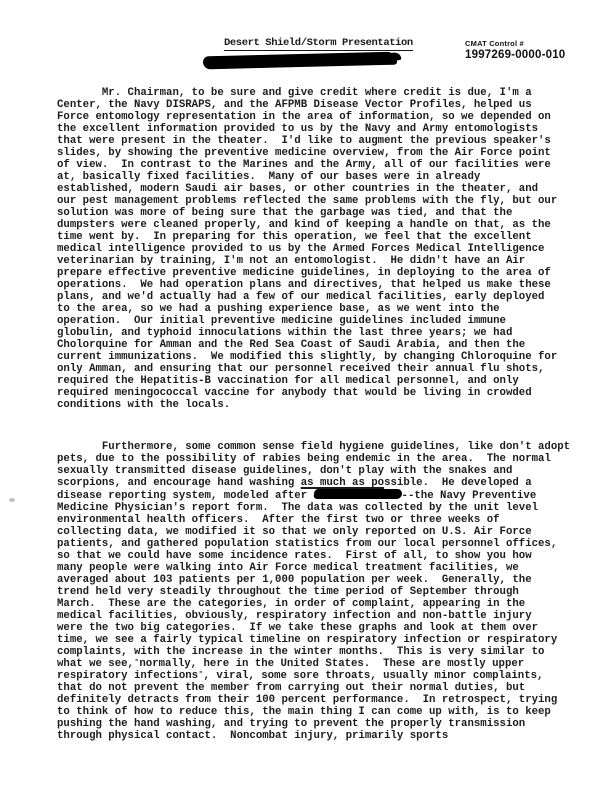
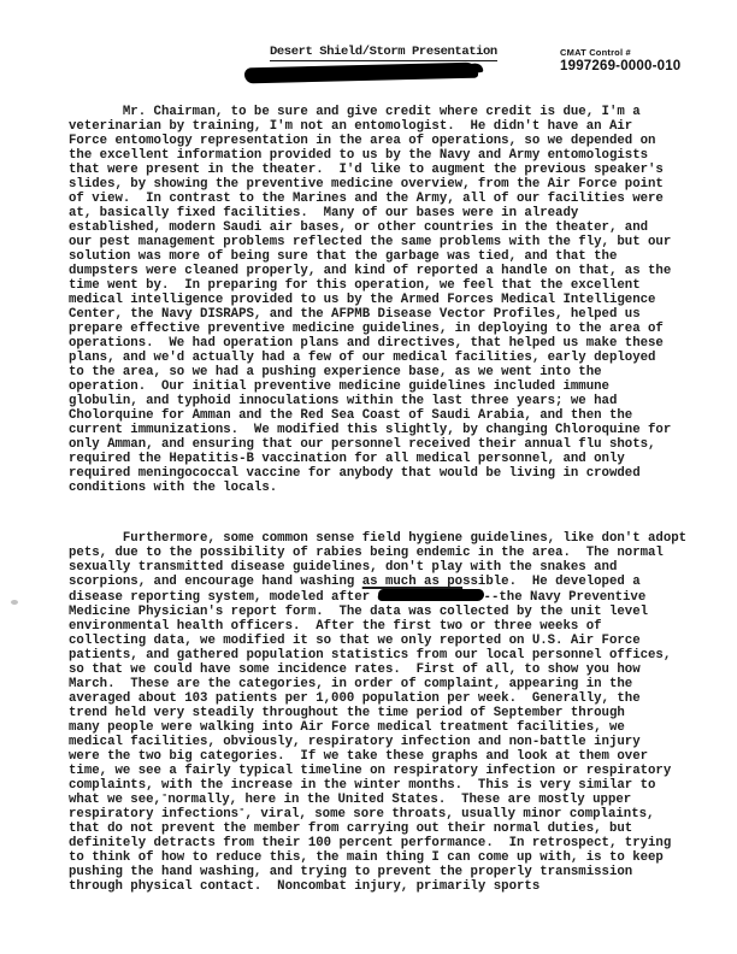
  Desert Shield/Storm Presentation
  CMAT Control #
  1997269-0000-010
  Mr. Chairman, to be sure and give credit where credit is due, I'm a
- Center, the Navy DISRAPS, and the AFPMB Disease Vector Profiles, helped us
+ veterinarian by training, I'm not an entomologist. He didn't have an Air
- Force entomology representation in the area of information, so we depended on
+ Force entomology representation in the area of operations, so we depended on
  the excellent information provided to us by the Navy and Army entomologists
  that were present in the theater. I'd like to augment the previous speaker's
  slides, by showing the preventive medicine overview, from the Air Force point
  of view. In contrast to the Marines and the Army, all of our facilities were
  at, basically fixed facilities. Many of our bases were in already
  established, modern Saudi air bases, or other countries in the theater, and
  our pest management problems reflected the same problems with the fly, but our
  solution was more of being sure that the garbage was tied, and that the
- dumpsters were cleaned properly, and kind of keeping a handle on that, as the
+ dumpsters were cleaned properly, and kind of reported a handle on that, as the
  time went by. In preparing for this operation, we feel that the excellent
  medical intelligence provided to us by the Armed Forces Medical Intelligence
- veterinarian by training, I'm not an entomologist. He didn't have an Air
+ Center, the Navy DISRAPS, and the AFPMB Disease Vector Profiles, helped us
  prepare effective preventive medicine guidelines, in deploying to the area of
  operations. We had operation plans and directives, that helped us make these
  plans, and we'd actually had a few of our medical facilities, early deployed
  to the area, so we had a pushing experience base, as we went into the
  operation. Our initial preventive medicine guidelines included immune
  globulin, and typhoid innoculations within the last three years; we had
  Cholorquine for Amman and the Red Sea Coast of Saudi Arabia, and then the
  current immunizations. We modified this slightly, by changing Chloroquine for
  only Amman, and ensuring that our personnel received their annual flu shots,
  required the Hepatitis-B vaccination for all medical personnel, and only
  required meningococcal vaccine for anybody that would be living in crowded
  conditions with the locals.
  Furthermore, some common sense field hygiene guidelines, like don't adopt
  pets, due to the possibility of rabies being endemic in the area. The normal
  sexually transmitted disease guidelines, don't play with the snakes and
  scorpions, and encourage hand washing as much as possible. He developed a
  disease reporting system, modeled after --the Navy Preventive
  Medicine Physician's report form. The data was collected by the unit level
  environmental health officers. After the first two or three weeks of
  collecting data, we modified it so that we only reported on U.S. Air Force
  patients, and gathered population statistics from our local personnel offices,
  so that we could have some incidence rates. First of all, to show you how
- many people were walking into Air Force medical treatment facilities, we
+ March. These are the categories, in order of complaint, appearing in the
  averaged about 103 patients per 1,000 population per week. Generally, the
  trend held very steadily throughout the time period of September through
- March. These are the categories, in order of complaint, appearing in the
+ many people were walking into Air Force medical treatment facilities, we
  medical facilities, obviously, respiratory infection and non-battle injury
  were the two big categories. If we take these graphs and look at them over
  time, we see a fairly typical timeline on respiratory infection or respiratory
  complaints, with the increase in the winter months. This is very similar to
  what we see,-normally, here in the United States. These are mostly upper
  respiratory infections-, viral, some sore throats, usually minor complaints,
  that do not prevent the member from carrying out their normal duties, but
  definitely detracts from their 100 percent performance. In retrospect, trying
  to think of how to reduce this, the main thing I can come up with, is to keep
  pushing the hand washing, and trying to prevent the properly transmission
  through physical contact. Noncombat injury, primarily sports
